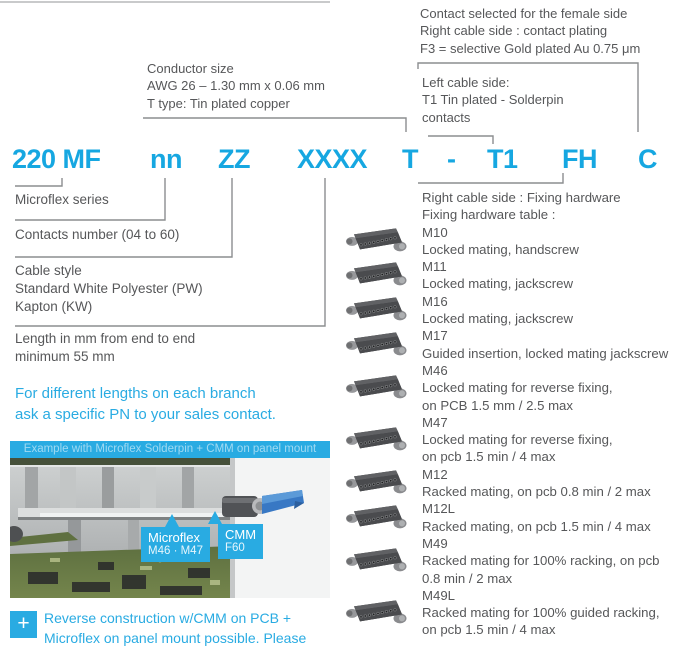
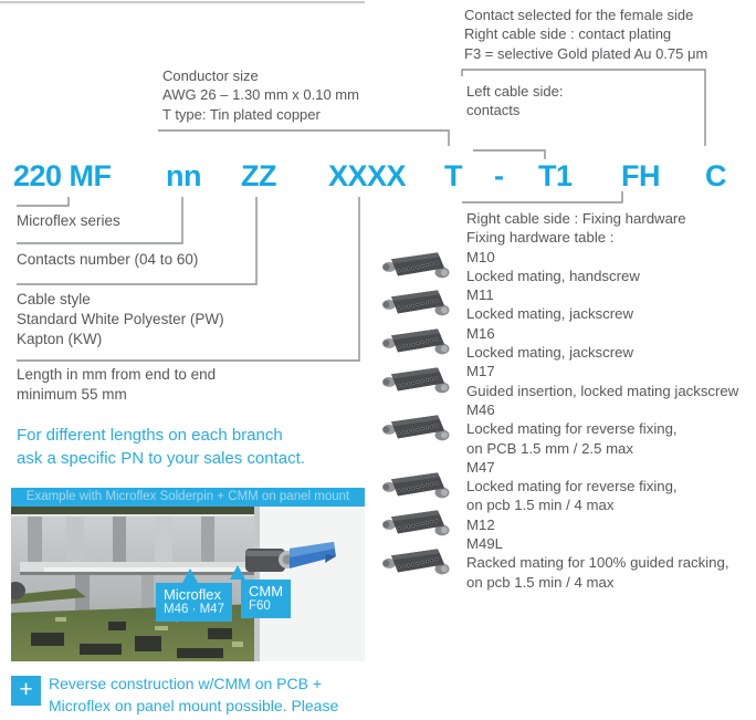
  Contact selected for the female side
  Right cable side : contact plating
  F3 = selective Gold plated Au 0.75 μm
  Conductor size
- AWG 26 – 1.30 mm x 0.06 mm
+ AWG 26 – 1.30 mm x 0.10 mm
  T type: Tin plated copper
  Left cable side:
- T1 Tin plated - Solderpin
  contacts
  220 MF
  nn
  ZZ
  XXXX
  T
  -
  T1
  FH
  C
  Microflex series
  Contacts number (04 to 60)
  Cable style
  Standard White Polyester (PW)
  Kapton (KW)
  Length in mm from end to end
  minimum 55 mm
  For different lengths on each branch
  ask a specific PN to your sales contact.
  Example with Microflex Solderpin + CMM on panel mount
  Microflex
  M46 · M47
  CMM
  F60
  +
  Reverse construction w/CMM on PCB + Microflex on panel mount possible. Please
  Right cable side : Fixing hardware
  Fixing hardware table :
  M10
  Locked mating, handscrew
  M11
  Locked mating, jackscrew
  M16
  Locked mating, jackscrew
  M17
  Guided insertion, locked mating jackscrew
  M46
  Locked mating for reverse fixing,
  on PCB 1.5 mm / 2.5 max
  M47
  Locked mating for reverse fixing,
  on pcb 1.5 min / 4 max
  M12
- Racked mating, on pcb 0.8 min / 2 max
- M12L
- Racked mating, on pcb 1.5 min / 4 max
- M49
- Racked mating for 100% racking, on pcb
- 0.8 min / 2 max
  M49L
  Racked mating for 100% guided racking,
  on pcb 1.5 min / 4 max
